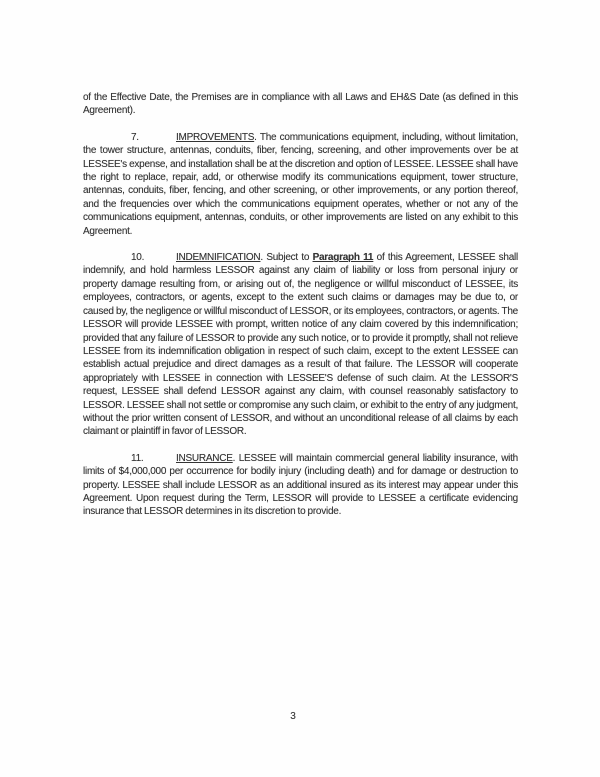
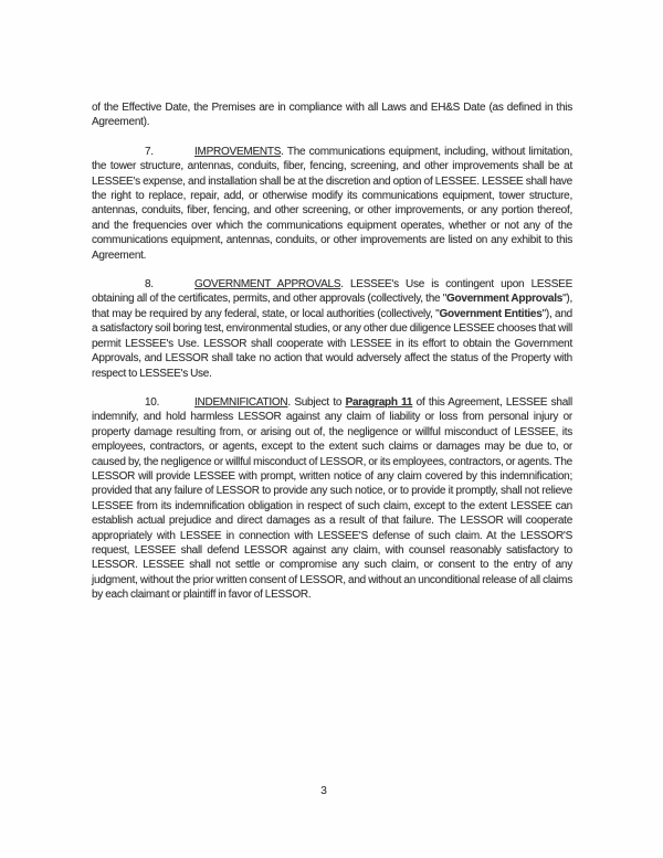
  of the Effective Date, the Premises are in compliance with all Laws and EH&S Date (as defined in this Agreement).
- 7. IMPROVEMENTS. The communications equipment, including, without limitation, the tower structure, antennas, conduits, fiber, fencing, screening, and other improvements over be at LESSEE's expense, and installation shall be at the discretion and option of LESSEE. LESSEE shall have the right to replace, repair, add, or otherwise modify its communications equipment, tower structure, antennas, conduits, fiber, fencing, and other screening, or other improvements, or any portion thereof, and the frequencies over which the communications equipment operates, whether or not any of the communications equipment, antennas, conduits, or other improvements are listed on any exhibit to this Agreement.
+ 7. IMPROVEMENTS. The communications equipment, including, without limitation, the tower structure, antennas, conduits, fiber, fencing, screening, and other improvements shall be at LESSEE's expense, and installation shall be at the discretion and option of LESSEE. LESSEE shall have the right to replace, repair, add, or otherwise modify its communications equipment, tower structure, antennas, conduits, fiber, fencing, and other screening, or other improvements, or any portion thereof, and the frequencies over which the communications equipment operates, whether or not any of the communications equipment, antennas, conduits, or other improvements are listed on any exhibit to this Agreement.
+ 8. GOVERNMENT APPROVALS. LESSEE's Use is contingent upon LESSEE obtaining all of the certificates, permits, and other approvals (collectively, the "Government Approvals"), that may be required by any federal, state, or local authorities (collectively, "Government Entities"), and a satisfactory soil boring test, environmental studies, or any other due diligence LESSEE chooses that will permit LESSEE's Use. LESSOR shall cooperate with LESSEE in its effort to obtain the Government Approvals, and LESSOR shall take no action that would adversely affect the status of the Property with respect to LESSEE's Use.
- 10. INDEMNIFICATION. Subject to Paragraph 11 of this Agreement, LESSEE shall indemnify, and hold harmless LESSOR against any claim of liability or loss from personal injury or property damage resulting from, or arising out of, the negligence or willful misconduct of LESSEE, its employees, contractors, or agents, except to the extent such claims or damages may be due to, or caused by, the negligence or willful misconduct of LESSOR, or its employees, contractors, or agents. The LESSOR will provide LESSEE with prompt, written notice of any claim covered by this indemnification; provided that any failure of LESSOR to provide any such notice, or to provide it promptly, shall not relieve LESSEE from its indemnification obligation in respect of such claim, except to the extent LESSEE can establish actual prejudice and direct damages as a result of that failure. The LESSOR will cooperate appropriately with LESSEE in connection with LESSEE'S defense of such claim. At the LESSOR'S request, LESSEE shall defend LESSOR against any claim, with counsel reasonably satisfactory to LESSOR. LESSEE shall not settle or compromise any such claim, or exhibit to the entry of any judgment, without the prior written consent of LESSOR, and without an unconditional release of all claims by each claimant or plaintiff in favor of LESSOR.
+ 10. INDEMNIFICATION. Subject to Paragraph 11 of this Agreement, LESSEE shall indemnify, and hold harmless LESSOR against any claim of liability or loss from personal injury or property damage resulting from, or arising out of, the negligence or willful misconduct of LESSEE, its employees, contractors, or agents, except to the extent such claims or damages may be due to, or caused by, the negligence or willful misconduct of LESSOR, or its employees, contractors, or agents. The LESSOR will provide LESSEE with prompt, written notice of any claim covered by this indemnification; provided that any failure of LESSOR to provide any such notice, or to provide it promptly, shall not relieve LESSEE from its indemnification obligation in respect of such claim, except to the extent LESSEE can establish actual prejudice and direct damages as a result of that failure. The LESSOR will cooperate appropriately with LESSEE in connection with LESSEE'S defense of such claim. At the LESSOR'S request, LESSEE shall defend LESSOR against any claim, with counsel reasonably satisfactory to LESSOR. LESSEE shall not settle or compromise any such claim, or consent to the entry of any judgment, without the prior written consent of LESSOR, and without an unconditional release of all claims by each claimant or plaintiff in favor of LESSOR.
- 11. INSURANCE. LESSEE will maintain commercial general liability insurance, with limits of $4,000,000 per occurrence for bodily injury (including death) and for damage or destruction to property. LESSEE shall include LESSOR as an additional insured as its interest may appear under this Agreement. Upon request during the Term, LESSOR will provide to LESSEE a certificate evidencing insurance that LESSOR determines in its discretion to provide.
  3
